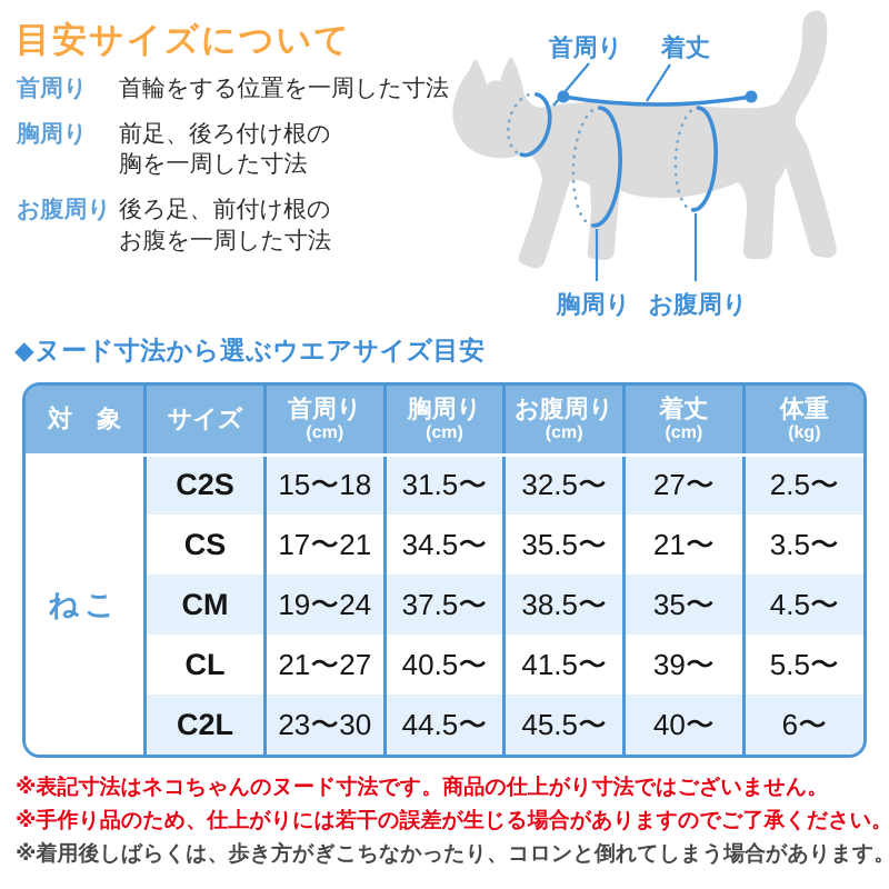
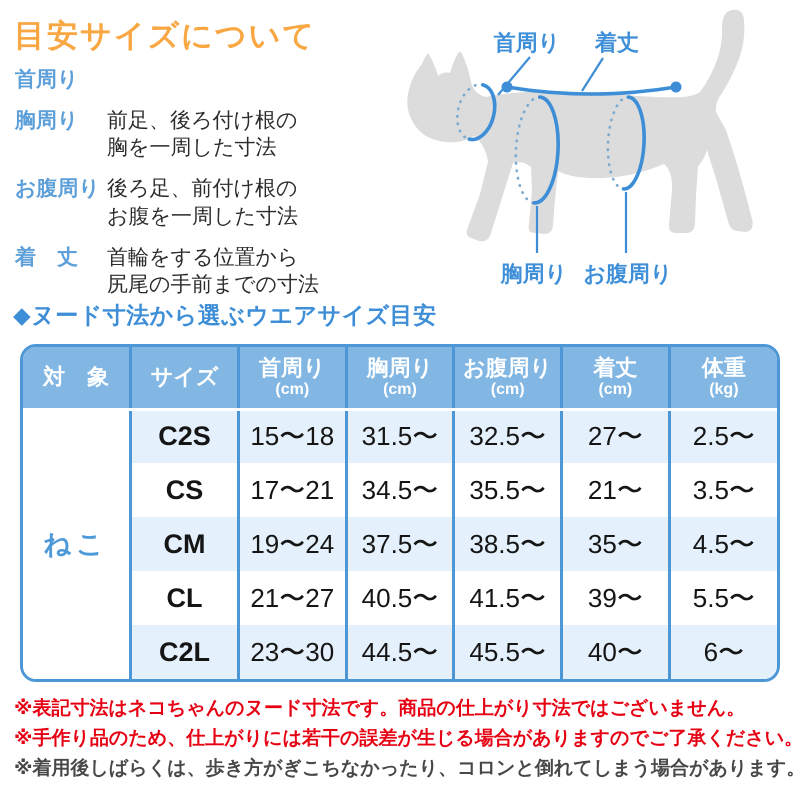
  目安サイズについて
  首周り
- 首輪をする位置を一周した寸法
  胸周り
  前足、後ろ付け根の
  胸を一周した寸法
  お腹周り
  後ろ足、前付け根の
  お腹を一周した寸法
+ 着 丈
+ 首輪をする位置から
+ 尻尾の手前までの寸法
  首周り
  着丈
  胸周り
  お腹周り
  ◆ヌード寸法から選ぶウエアサイズ目安
  対 象	サイズ	首周り (cm)	胸周り (cm)	お腹周り (cm)	着丈 (cm)	体重 (kg)
  ねこ	C2S	15〜18	31.5〜	32.5〜	27〜	2.5〜
  CS	17〜21	34.5〜	35.5〜	21〜	3.5〜
  CM	19〜24	37.5〜	38.5〜	35〜	4.5〜
  CL	21〜27	40.5〜	41.5〜	39〜	5.5〜
  C2L	23〜30	44.5〜	45.5〜	40〜	6〜
  ※表記寸法はネコちゃんのヌード寸法です。商品の仕上がり寸法ではございません。
  ※手作り品のため、仕上がりには若干の誤差が生じる場合がありますのでご了承ください。
  ※着用後しばらくは、歩き方がぎこちなかったり、コロンと倒れてしまう場合があります。
